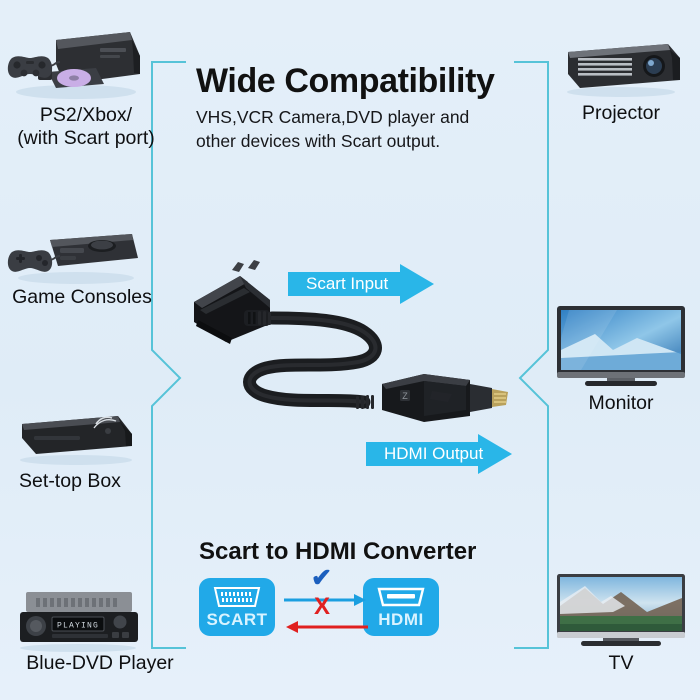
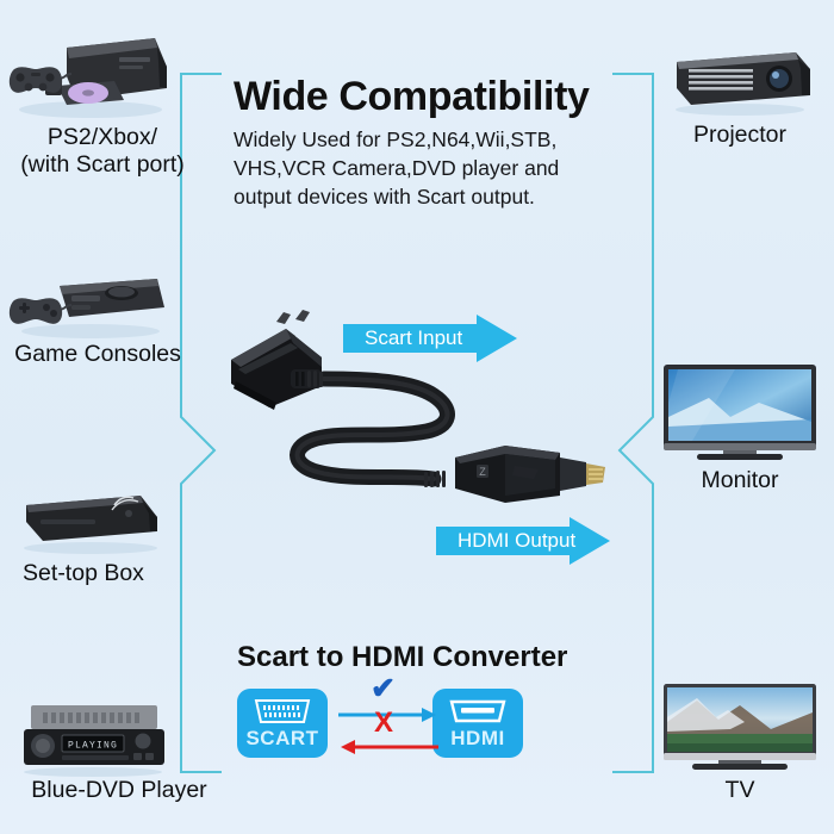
  Wide Compatibility
+ Widely Used for PS2,N64,Wii,STB,
  VHS,VCR Camera,DVD player and
- other devices with Scart output.
+ output devices with Scart output.
  PS2/Xbox/
  (with Scart port)
  Game Consoles
  Set-top Box
  PLAYING
  Blue-DVD Player
  Projector
  Monitor
  TV
  Z
  Scart Input
  HDMI Output
  Scart to HDMI Converter
  SCART
  HDMI
  ✔
  X
